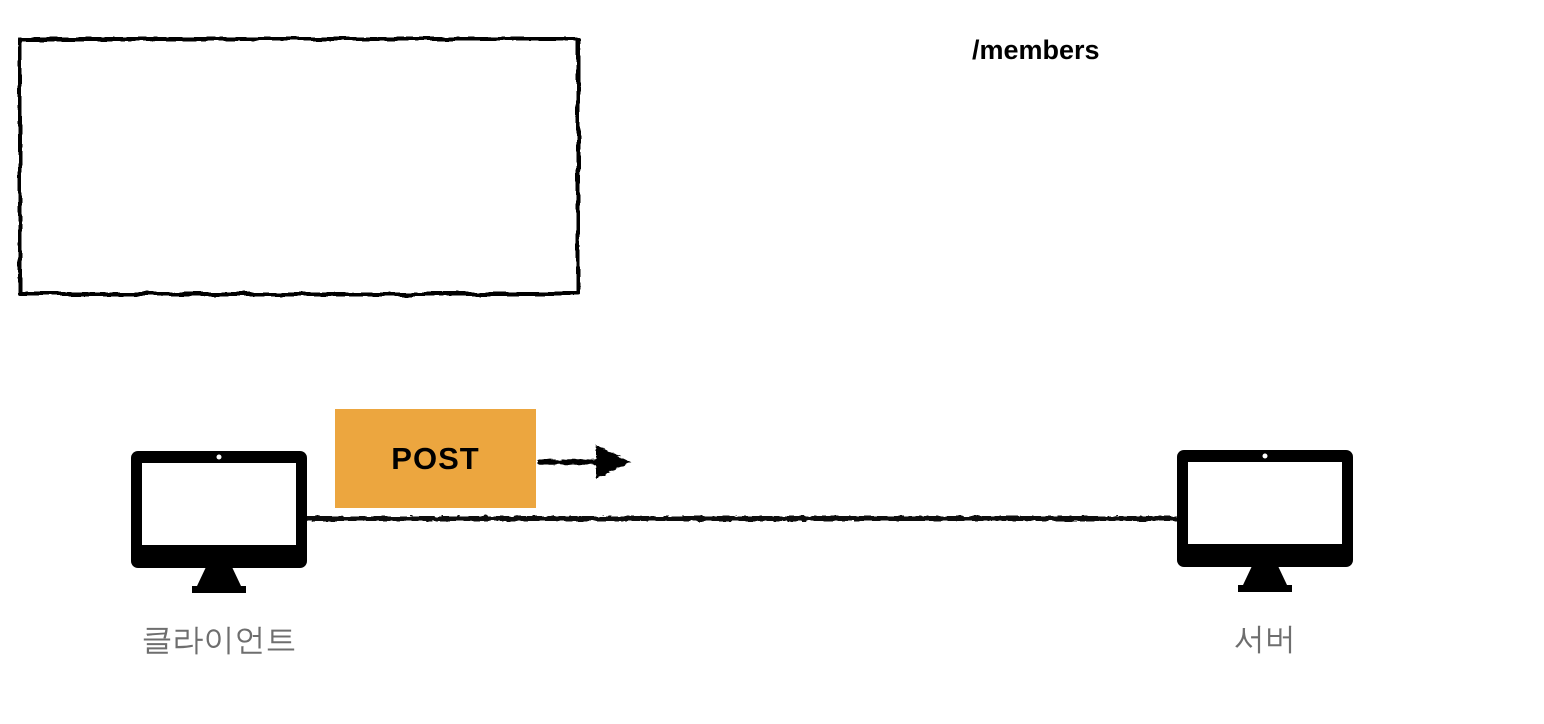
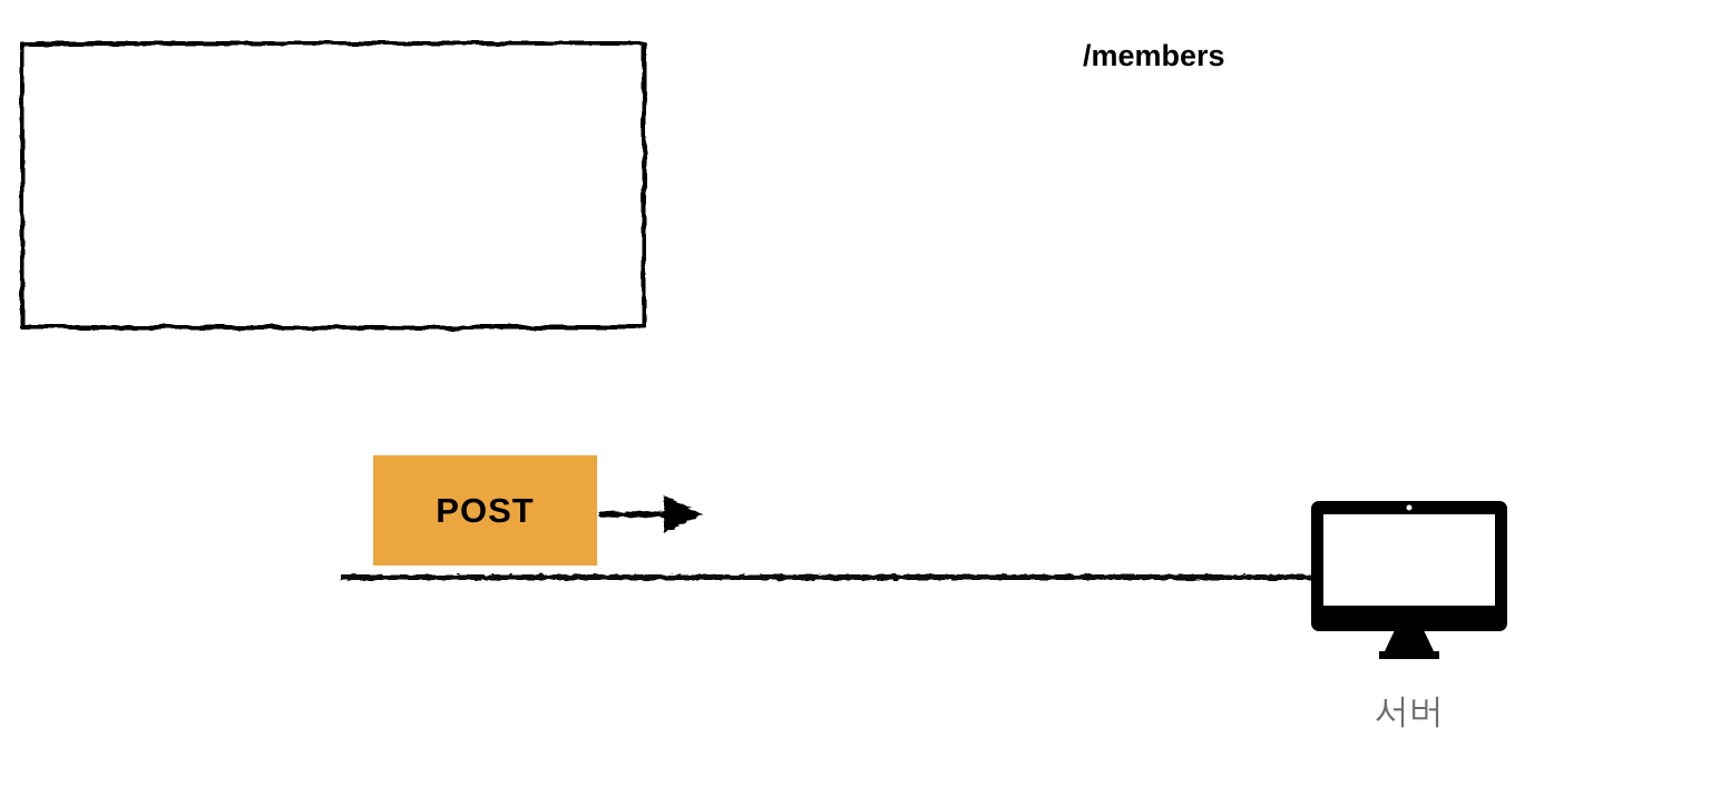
  /members
  POST
- 클라이언트
  서버
